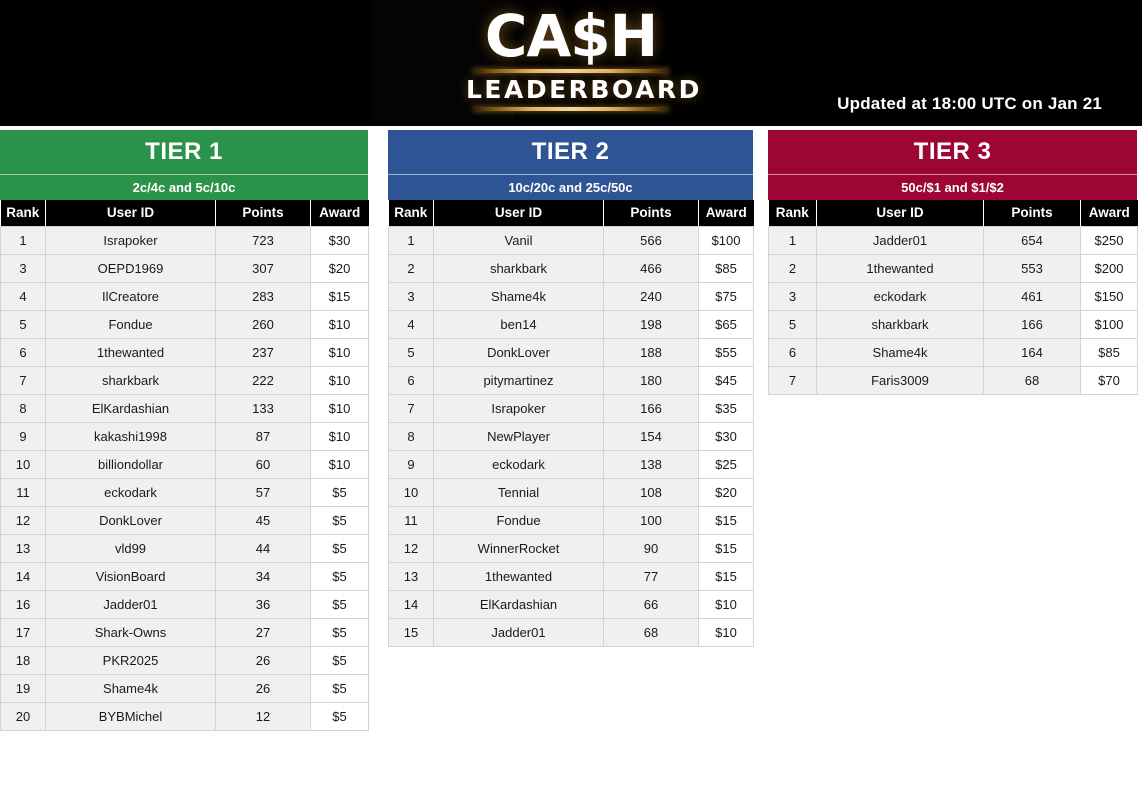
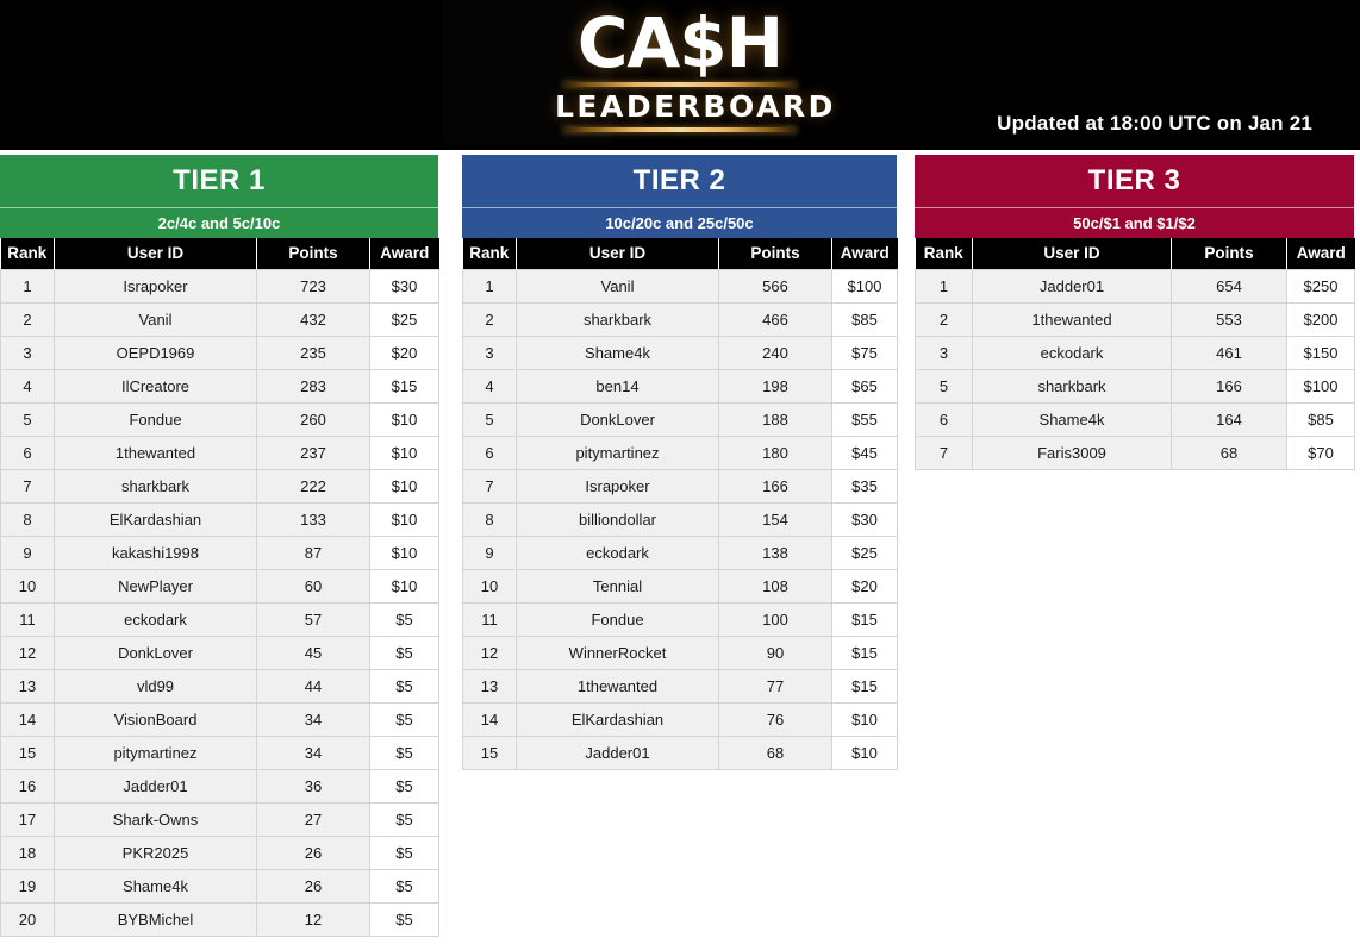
  CA$H
  LEADERBOARD
  Updated at 18:00 UTC on Jan 21
  TIER 1
  2c/4c and 5c/10c
  Rank	User ID	Points	Award
  1	Israpoker	723	$30
+ 2	Vanil	432	$25
- 3	OEPD1969	307	$20
+ 3	OEPD1969	235	$20
  4	IlCreatore	283	$15
  5	Fondue	260	$10
  6	1thewanted	237	$10
  7	sharkbark	222	$10
  8	ElKardashian	133	$10
  9	kakashi1998	87	$10
- 10	billiondollar	60	$10
+ 10	NewPlayer	60	$10
  11	eckodark	57	$5
  12	DonkLover	45	$5
  13	vld99	44	$5
  14	VisionBoard	34	$5
+ 15	pitymartinez	34	$5
  16	Jadder01	36	$5
  17	Shark-Owns	27	$5
  18	PKR2025	26	$5
  19	Shame4k	26	$5
  20	BYBMichel	12	$5
  TIER 2
  10c/20c and 25c/50c
  Rank	User ID	Points	Award
  1	Vanil	566	$100
  2	sharkbark	466	$85
  3	Shame4k	240	$75
  4	ben14	198	$65
  5	DonkLover	188	$55
  6	pitymartinez	180	$45
  7	Israpoker	166	$35
- 8	NewPlayer	154	$30
+ 8	billiondollar	154	$30
  9	eckodark	138	$25
  10	Tennial	108	$20
  11	Fondue	100	$15
  12	WinnerRocket	90	$15
  13	1thewanted	77	$15
- 14	ElKardashian	66	$10
+ 14	ElKardashian	76	$10
  15	Jadder01	68	$10
  TIER 3
  50c/$1 and $1/$2
  Rank	User ID	Points	Award
  1	Jadder01	654	$250
  2	1thewanted	553	$200
  3	eckodark	461	$150
  5	sharkbark	166	$100
  6	Shame4k	164	$85
  7	Faris3009	68	$70
